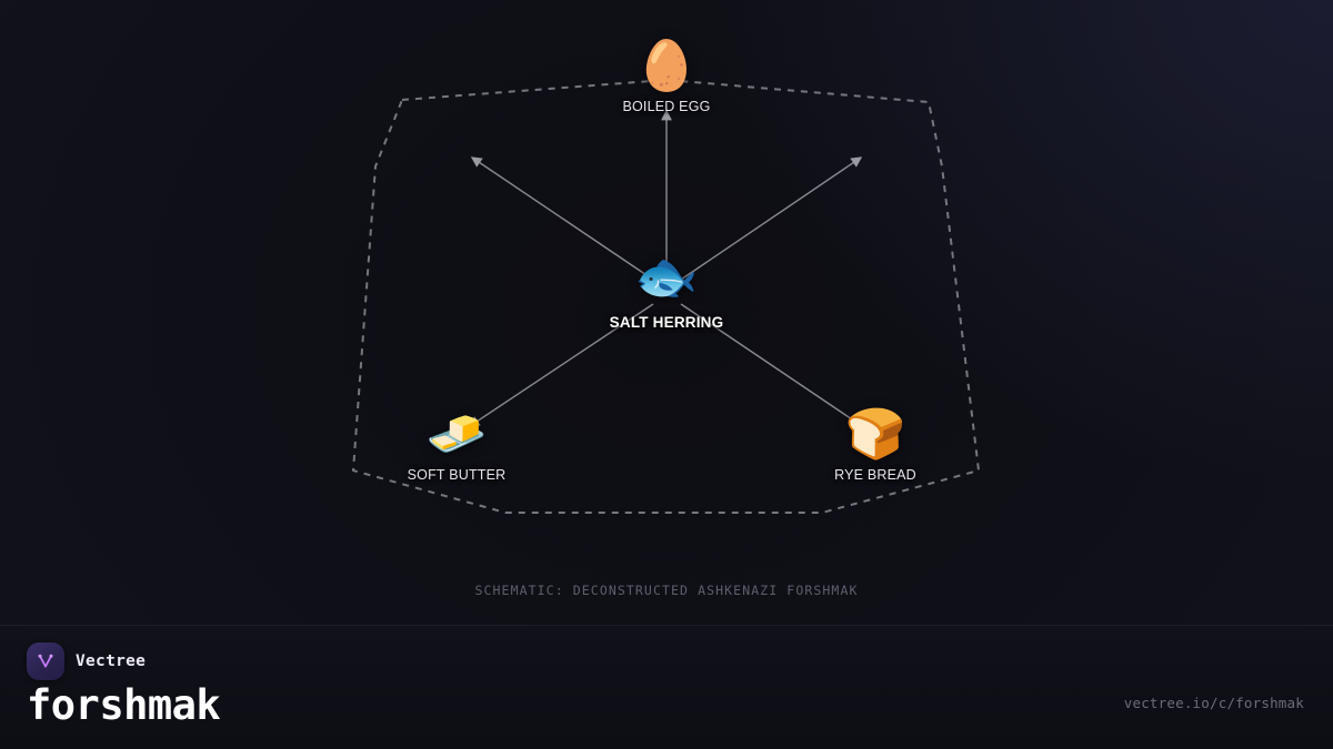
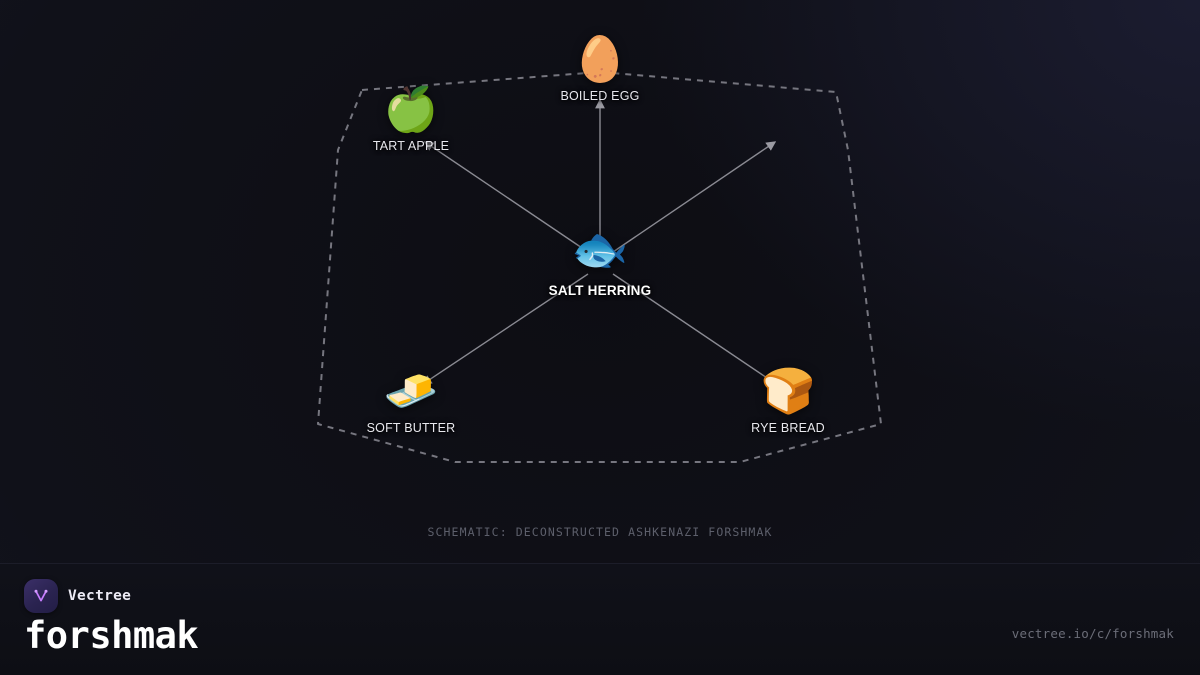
  🥚
  BOILED EGG
+ 🍏
+ TART APPLE
  🧈
  SOFT BUTTER
  🍞
  RYE BREAD
  🐟
  SALT HERRING
  SCHEMATIC: DECONSTRUCTED ASHKENAZI FORSHMAK
  Vectree
  forshmak
  vectree.io/c/forshmak
